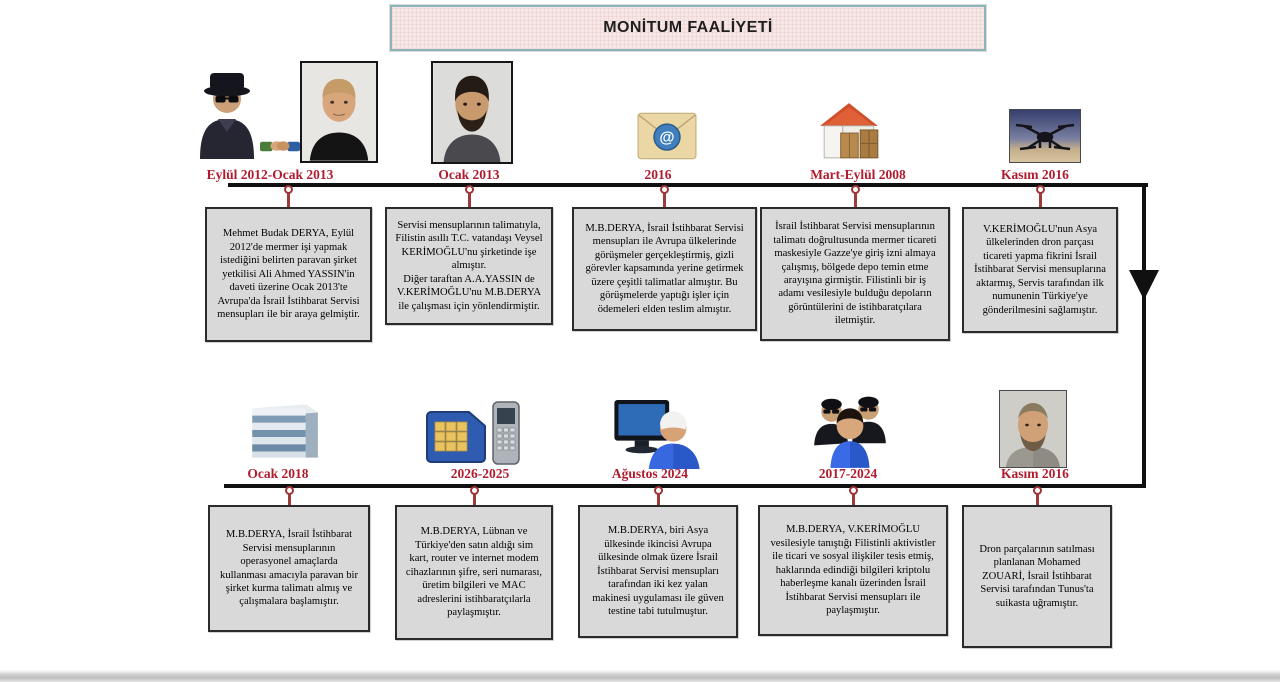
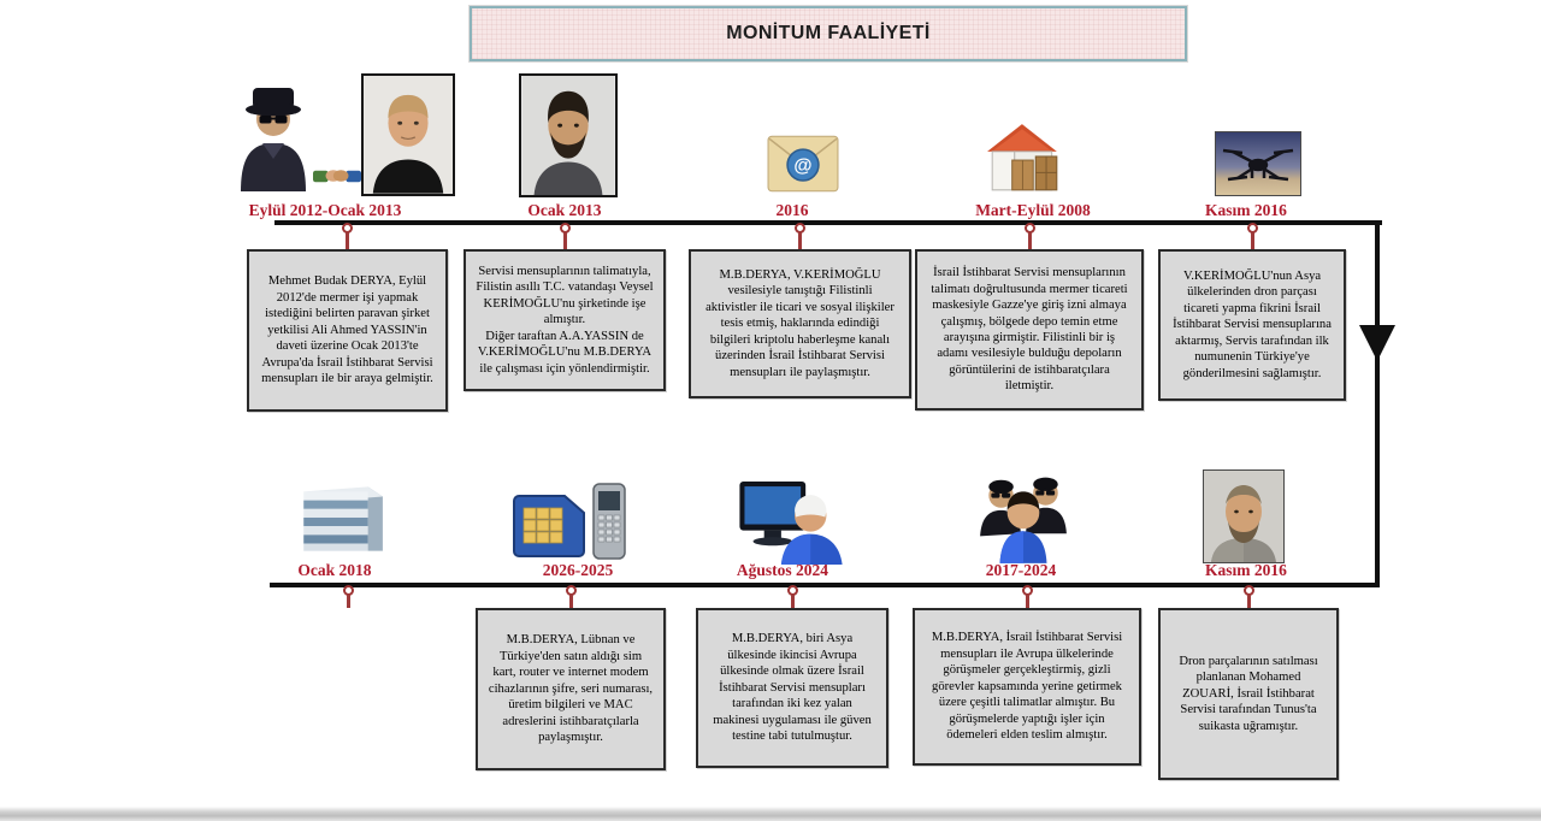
  MONİTUM FAALİYETİ
  @
  Eylül 2012-Ocak 2013
  Ocak 2013
  2016
  Mart-Eylül 2008
  Kasım 2016
  Ocak 2018
  2026-2025
  Ağustos 2024
  2017-2024
  Kasım 2016
  Mehmet Budak DERYA, Eylül 2012'de mermer işi yapmak istediğini belirten paravan şirket yetkilisi Ali Ahmed YASSIN'in daveti üzerine Ocak 2013'te Avrupa'da İsrail İstihbarat Servisi mensupları ile bir araya gelmiştir.
  Servisi mensuplarının talimatıyla, Filistin asıllı T.C. vatandaşı Veysel KERİMOĞLU'nu şirketinde işe almıştır.
  Diğer taraftan A.A.YASSIN de V.KERİMOĞLU'nu M.B.DERYA ile çalışması için yönlendirmiştir.
- M.B.DERYA, İsrail İstihbarat Servisi mensupları ile Avrupa ülkelerinde görüşmeler gerçekleştirmiş, gizli görevler kapsamında yerine getirmek üzere çeşitli talimatlar almıştır. Bu görüşmelerde yaptığı işler için ödemeleri elden teslim almıştır.
+ M.B.DERYA, V.KERİMOĞLU vesilesiyle tanıştığı Filistinli aktivistler ile ticari ve sosyal ilişkiler tesis etmiş, haklarında edindiği bilgileri kriptolu haberleşme kanalı üzerinden İsrail İstihbarat Servisi mensupları ile paylaşmıştır.
  İsrail İstihbarat Servisi mensuplarının talimatı doğrultusunda mermer ticareti maskesiyle Gazze'ye giriş izni almaya çalışmış, bölgede depo temin etme arayışına girmiştir. Filistinli bir iş adamı vesilesiyle bulduğu depoların görüntülerini de istihbaratçılara iletmiştir.
  V.KERİMOĞLU'nun Asya ülkelerinden dron parçası ticareti yapma fikrini İsrail İstihbarat Servisi mensuplarına aktarmış, Servis tarafından ilk numunenin Türkiye'ye gönderilmesini sağlamıştır.
- M.B.DERYA, İsrail İstihbarat Servisi mensuplarının operasyonel amaçlarda kullanması amacıyla paravan bir şirket kurma talimatı almış ve çalışmalara başlamıştır.
  M.B.DERYA, Lübnan ve Türkiye'den satın aldığı sim kart, router ve internet modem cihazlarının şifre, seri numarası, üretim bilgileri ve MAC adreslerini istihbaratçılarla paylaşmıştır.
  M.B.DERYA, biri Asya ülkesinde ikincisi Avrupa ülkesinde olmak üzere İsrail İstihbarat Servisi mensupları tarafından iki kez yalan makinesi uygulaması ile güven testine tabi tutulmuştur.
- M.B.DERYA, V.KERİMOĞLU vesilesiyle tanıştığı Filistinli aktivistler ile ticari ve sosyal ilişkiler tesis etmiş, haklarında edindiği bilgileri kriptolu haberleşme kanalı üzerinden İsrail İstihbarat Servisi mensupları ile paylaşmıştır.
+ M.B.DERYA, İsrail İstihbarat Servisi mensupları ile Avrupa ülkelerinde görüşmeler gerçekleştirmiş, gizli görevler kapsamında yerine getirmek üzere çeşitli talimatlar almıştır. Bu görüşmelerde yaptığı işler için ödemeleri elden teslim almıştır.
  Dron parçalarının satılması planlanan Mohamed ZOUARİ, İsrail İstihbarat Servisi tarafından Tunus'ta suikasta uğramıştır.
